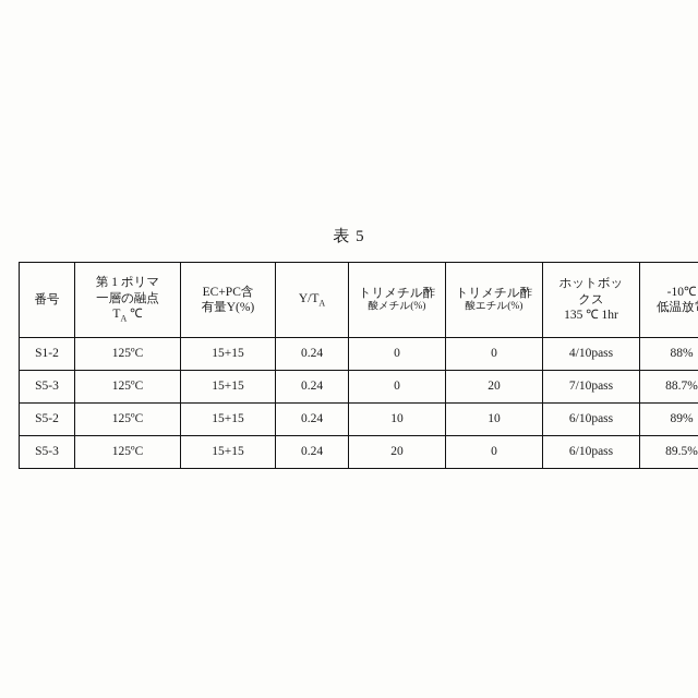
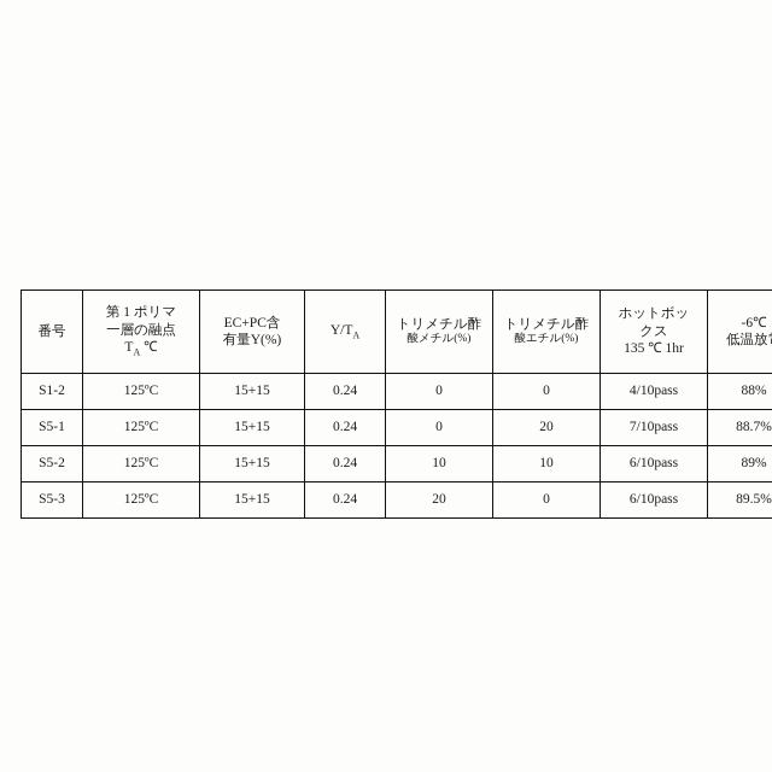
- 表 5
- 番号	第 1 ポリマ 一層の融点 TA ℃	EC+PC含 有量Y(%)	Y/TA	トリメチル酢 酸メチル(%)	トリメチル酢 酸エチル(%)	ホットボッ クス 135 ℃ 1hr	-10℃ 低温放
+ 番号	第 1 ポリマ 一層の融点 TA ℃	EC+PC含 有量Y(%)	Y/TA	トリメチル酢 酸メチル(%)	トリメチル酢 酸エチル(%)	ホットボッ クス 135 ℃ 1hr	-6℃ 低温放
  S1-2	125ºC	15+15	0.24	0	0	4/10pass	88%
- S5-3	125ºC	15+15	0.24	0	20	7/10pass	88.7%
+ S5-1	125ºC	15+15	0.24	0	20	7/10pass	88.7%
  S5-2	125ºC	15+15	0.24	10	10	6/10pass	89%
  S5-3	125ºC	15+15	0.24	20	0	6/10pass	89.5%
